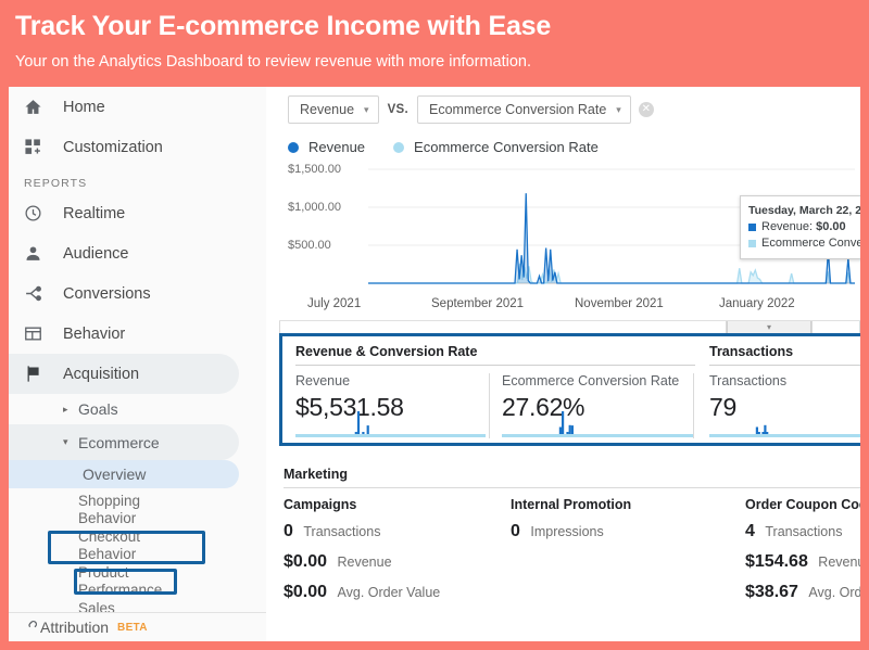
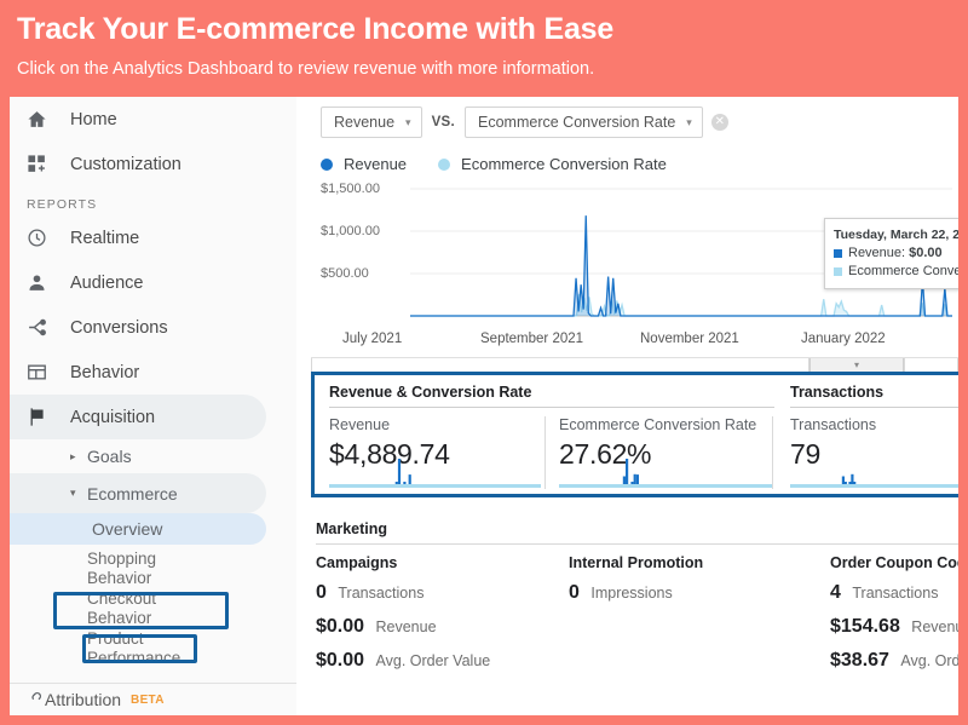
  Track Your E-commerce Income with Ease
- Your on the Analytics Dashboard to review revenue with more information.
+ Click on the Analytics Dashboard to review revenue with more information.
  Home
  Customization
  REPORTS
  Realtime
  Audience
  Conversions
  Behavior
  Acquisition
  ▸
  Goals
  ▾
  Ecommerce
  Overview
  Shopping
  Behavior
  Checkout
  Behavior
  Product
  Performance
- Sales
  Attribution
  BETA
  Revenue
  ▾
  VS.
  Ecommerce Conversion Rate
  ▾
  ✕
  Revenue
  Ecommerce Conversion Rate
  $1,500.00
  $1,000.00
  $500.00
  July 2021
  September 2021
  November 2021
  January 2022
  Tuesday, March 22, 2
  Revenue:
  $0.00
  Ecommerce Conve
  ▾
  Revenue & Conversion Rate
  Transactions
  Revenue
- $5,531.58
+ $4,889.74
  Ecommerce Conversion Rate
  27.62%
  Transactions
  79
  Marketing
  Campaigns
  0 Transactions
  $0.00 Revenue
  $0.00 Avg. Order Value
  Internal Promotion
  0 Impressions
  Order Coupon Co
  4 Transactions
  $154.68 Reven
  $38.67 Avg. Ord
